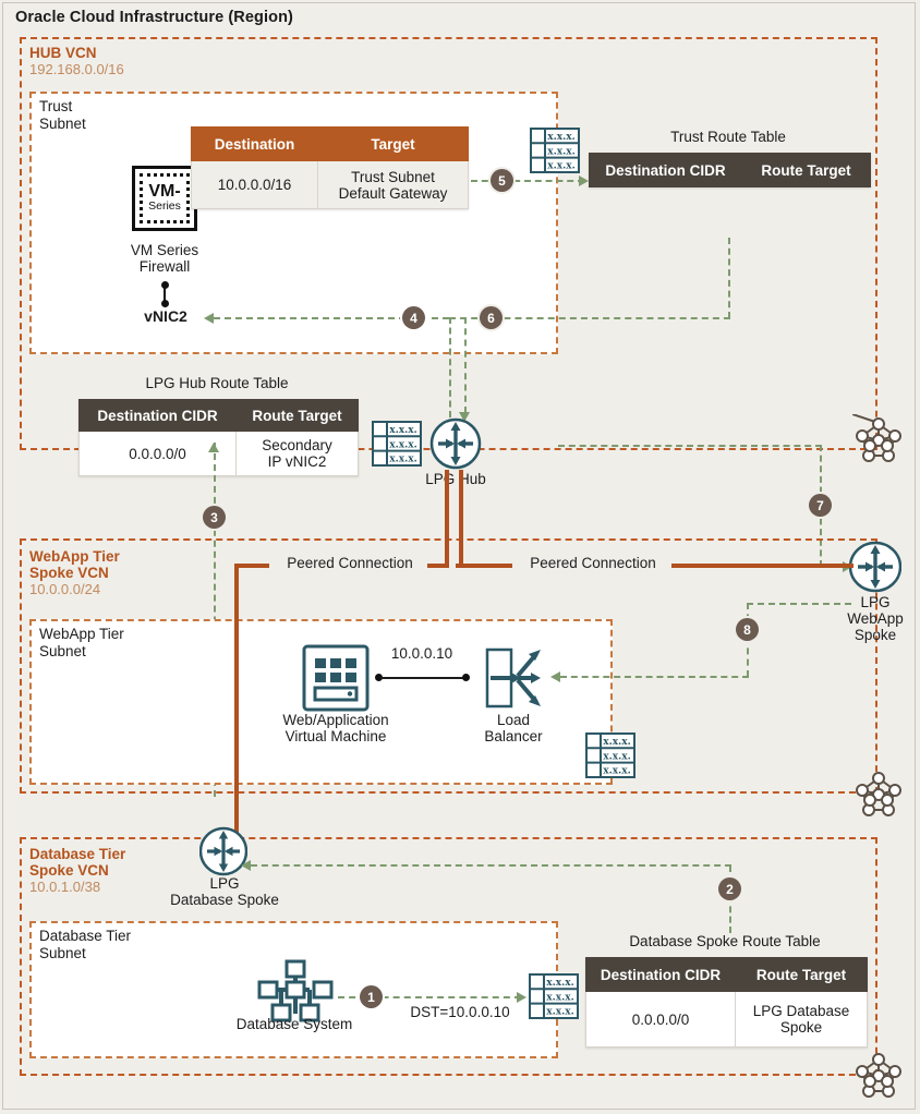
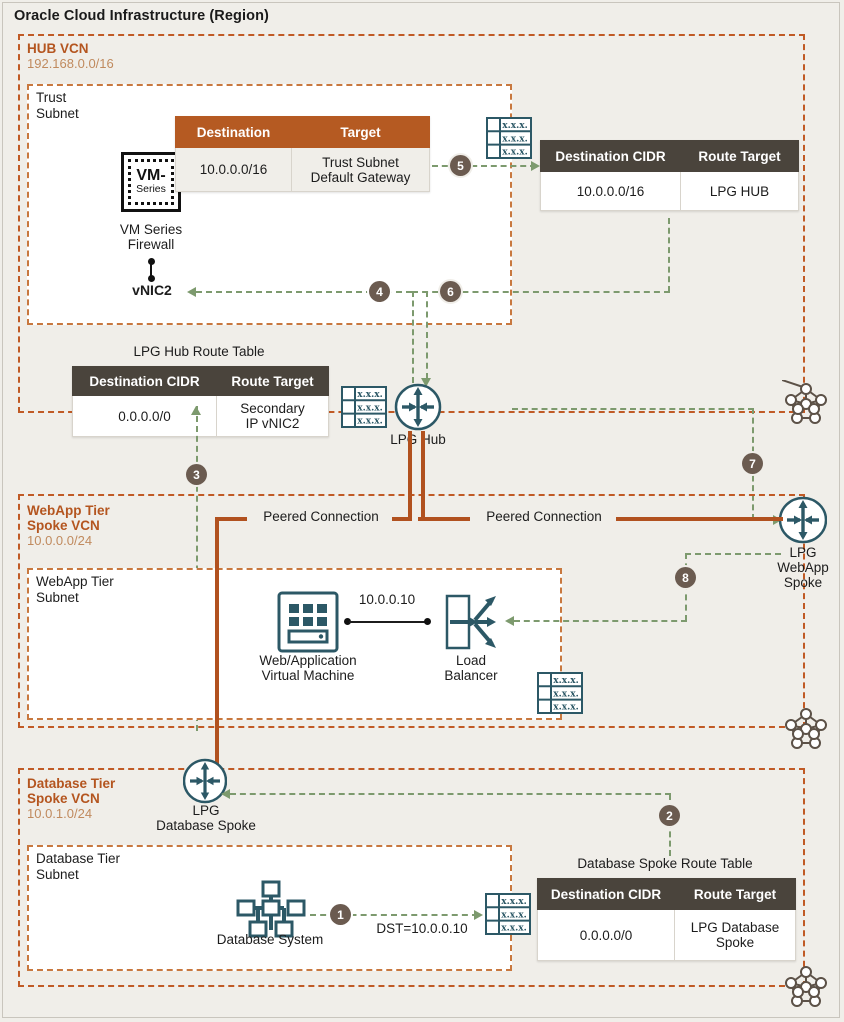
  Oracle Cloud Infrastructure (Region)
  HUB VCN
  192.168.0.0/16
  Trust
  Subnet
  VM-
  Series
  VM Series
  Firewall
  vNIC2
  Destination	Target
  10.0.0.0/16	Trust Subnet Default Gateway
- Trust Route Table
  Destination CIDR	Route Target
+ 10.0.0.0/16	LPG HUB
  x.x.x.
  x.x.x.
  x.x.x.
  5
  6
  4
  LPG Hub Route Table
  Destination CIDR	Route Target
  0.0.0.0/0	Secondary IP vNIC2
  x.x.x.
  x.x.x.
  x.x.x.
  LPG Hub
  3
  7
  WebApp Tier
  Spoke VCN
  10.0.0.0/24
  WebApp Tier
  Subnet
  Web/Application
  Virtual Machine
  10.0.0.10
  Load
  Balancer
  x.x.x.
  x.x.x.
  x.x.x.
  LPG
  WebApp
  Spoke
  8
  Peered Connection
  Peered Connection
  Database Tier
  Spoke VCN
- 10.0.1.0/38
+ 10.0.1.0/24
  Database Tier
  Subnet
  LPG
  Database Spoke
  Database System
  1
  DST=10.0.0.10
  x.x.x.
  x.x.x.
  x.x.x.
  Database Spoke Route Table
  Destination CIDR	Route Target
  0.0.0.0/0	LPG Database Spoke
  2
